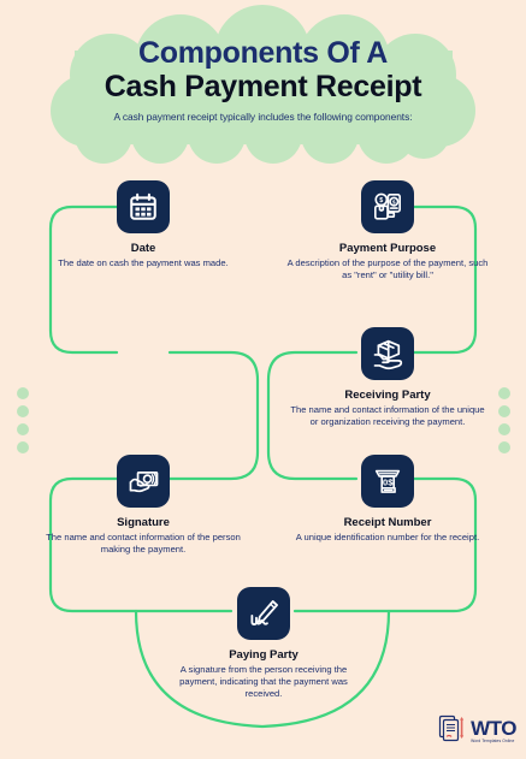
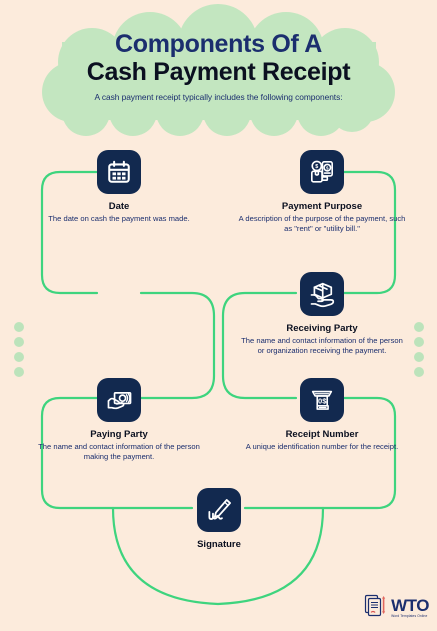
  Components Of A
  Cash Payment Receipt
  A cash payment receipt typically includes the following components:
  Date
  The date on cash the payment was made.
  Payment Purpose
  A description of the purpose of the payment, such as "rent" or "utility bill."
  Receiving Party
- The name and contact information of the unique or organization receiving the payment.
+ The name and contact information of the person or organization receiving the payment.
- Signature
+ Paying Party
  The name and contact information of the person making the payment.
  0$
  Receipt Number
  A unique identification number for the receipt.
- Paying Party
+ Signature
- A signature from the person receiving the payment, indicating that the payment was received.
  WTO
